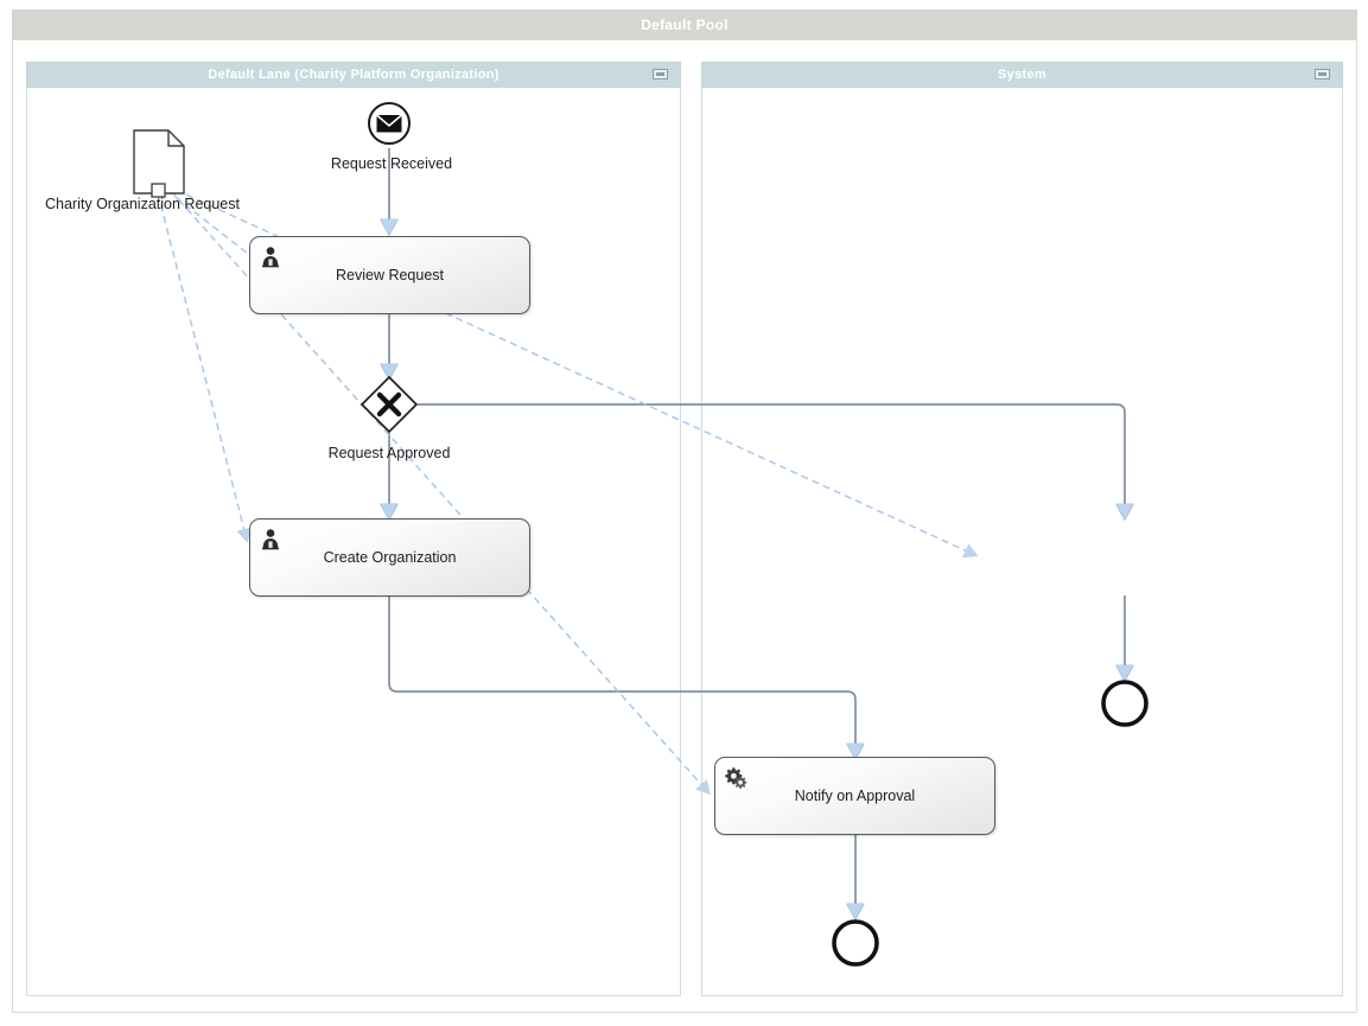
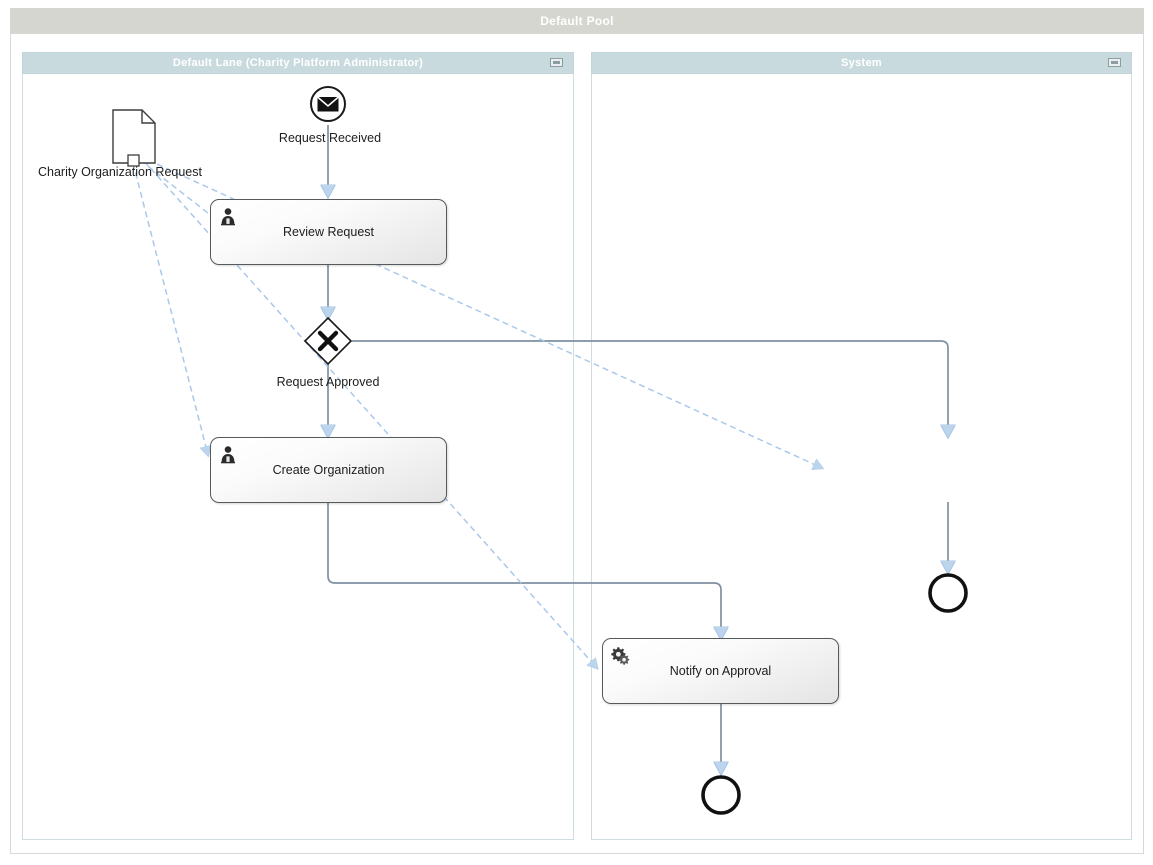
  Default Pool
- Default Lane (Charity Platform Organization)
+ Default Lane (Charity Platform Administrator)
  System
  Review Request
  Create Organization
  Notify on Approval
  Request Received
  Charity Organization Request
  Request Approved
